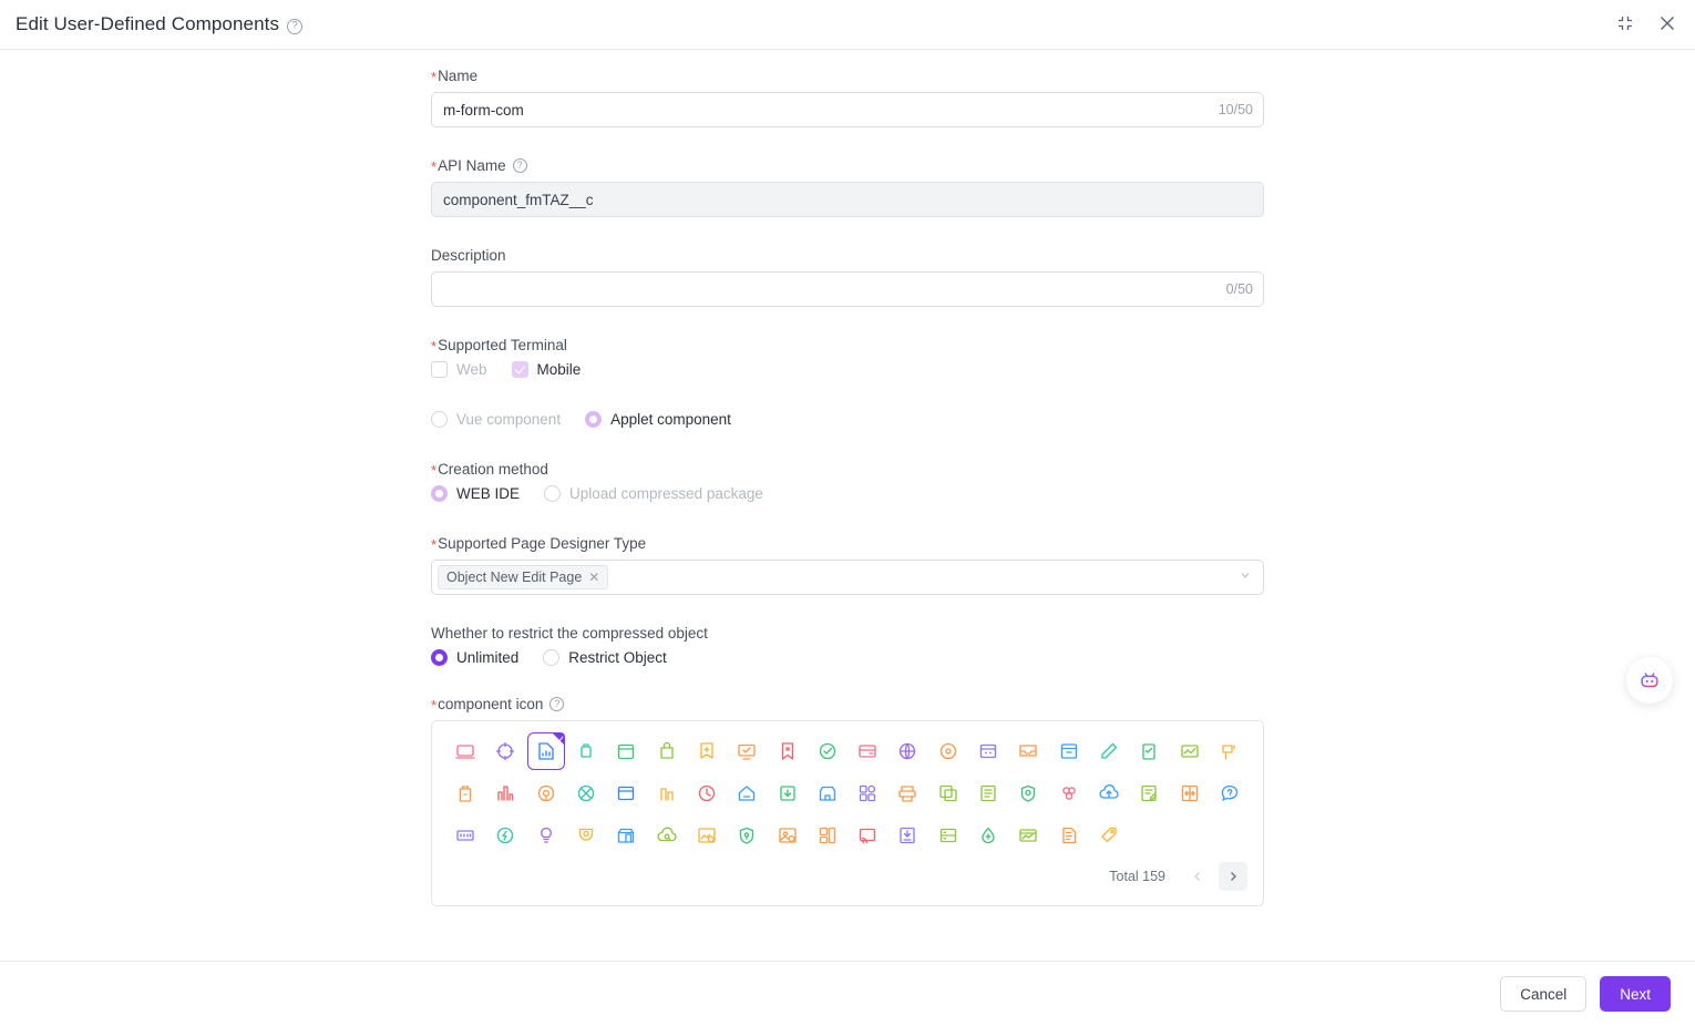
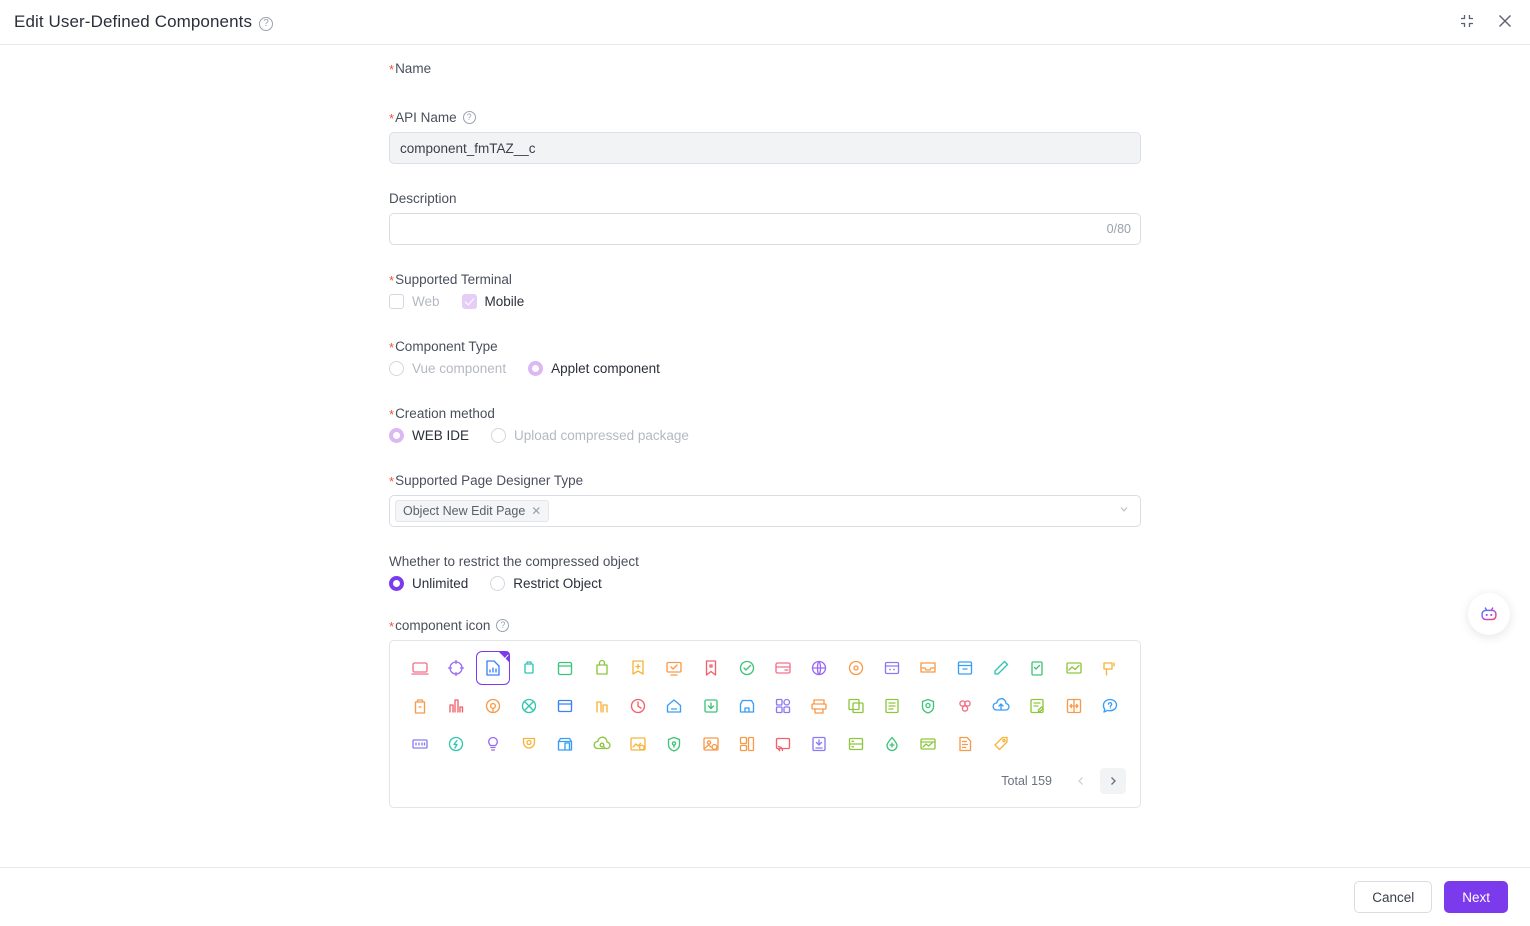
  Edit User-Defined Components ?
  Name
- m-form-com
- 10/50
  API Name
  ?
  component_fmTAZ__c
  Description
- 0/50
+ 0/80
  Supported Terminal
  Web
  Mobile
+ Component Type
  Vue component
  Applet component
  Creation method
  WEB IDE
  Upload compressed package
  Supported Page Designer Type
  Object New Edit Page
  ✕
  Whether to restrict the compressed object
  Unlimited
  Restrict Object
  component icon
  ?
  Total 159
  Cancel
  Next
